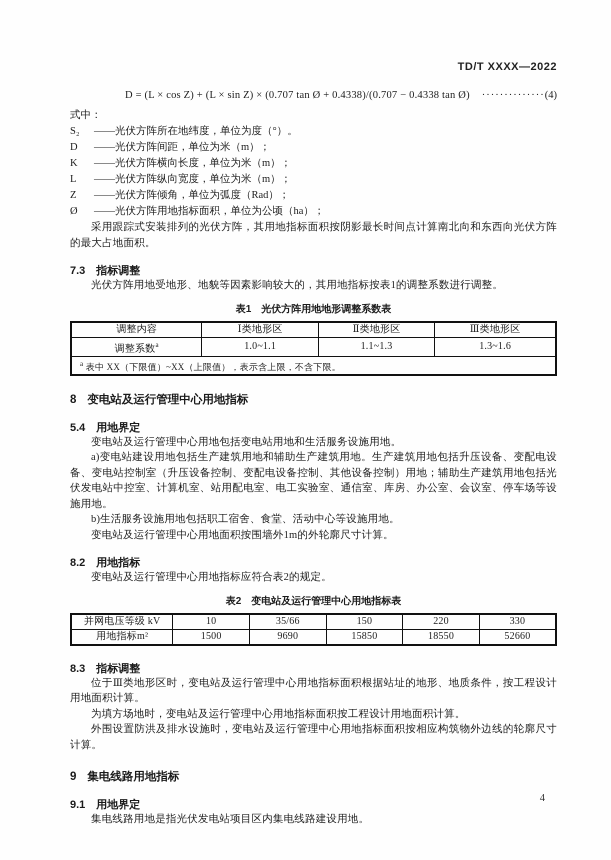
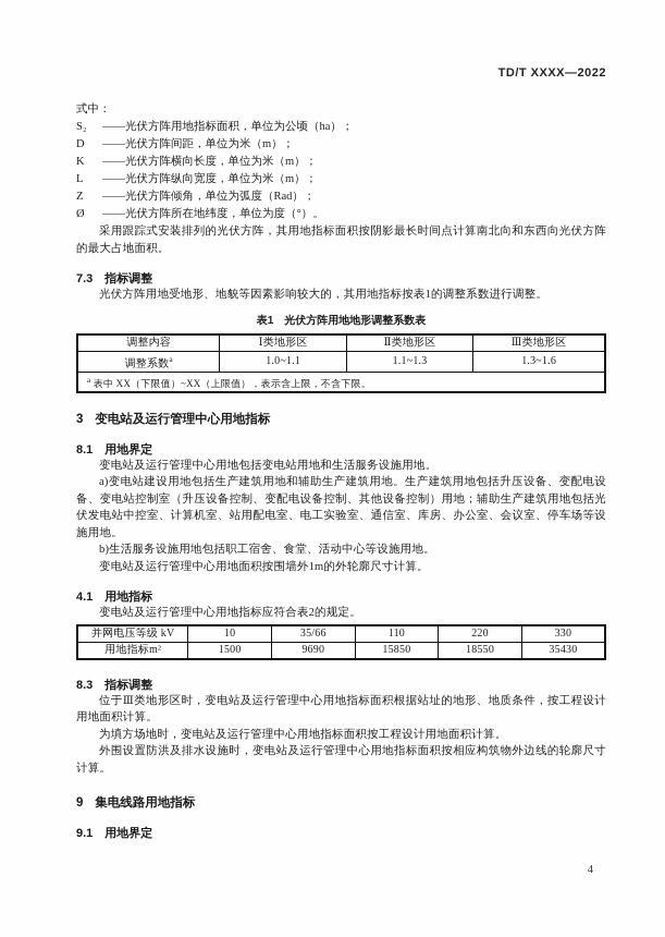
  TD/T XXXX—2022
- D = (L × cos Z) + (L × sin Z) × (0.707 tan Ø + 0.4338)/(0.707 − 0.4338 tan Ø)
- ··············(4)
  式中：
  S₂
- ——光伏方阵所在地纬度，单位为度（°）。
+ ——光伏方阵用地指标面积，单位为公顷（ha）；
  D
  ——光伏方阵间距，单位为米（m）；
  K
  ——光伏方阵横向长度，单位为米（m）；
  L
  ——光伏方阵纵向宽度，单位为米（m）；
  Z
  ——光伏方阵倾角，单位为弧度（Rad）；
  Ø
- ——光伏方阵用地指标面积，单位为公顷（ha）；
+ ——光伏方阵所在地纬度，单位为度（°）。
  采用跟踪式安装排列的光伏方阵，其用地指标面积按阴影最长时间点计算南北向和东西向光伏方阵的最大占地面积。
  7.3 指标调整
  光伏方阵用地受地形、地貌等因素影响较大的，其用地指标按表1的调整系数进行调整。
  表1 光伏方阵用地地形调整系数表
  调整内容	Ⅰ类地形区	Ⅱ类地形区	Ⅲ类地形区
  调整系数a	1.0~1.1	1.1~1.3	1.3~1.6
  a 表中 XX（下限值）~XX（上限值），表示含上限，不含下限。
- 8 变电站及运行管理中心用地指标
+ 3 变电站及运行管理中心用地指标
- 5.4 用地界定
+ 8.1 用地界定
  变电站及运行管理中心用地包括变电站用地和生活服务设施用地。
  a)变电站建设用地包括生产建筑用地和辅助生产建筑用地。生产建筑用地包括升压设备、变配电设备、变电站控制室（升压设备控制、变配电设备控制、其他设备控制）用地；辅助生产建筑用地包括光伏发电站中控室、计算机室、站用配电室、电工实验室、通信室、库房、办公室、会议室、停车场等设施用地。
  b)生活服务设施用地包括职工宿舍、食堂、活动中心等设施用地。
  变电站及运行管理中心用地面积按围墙外1m的外轮廓尺寸计算。
- 8.2 用地指标
+ 4.1 用地指标
  变电站及运行管理中心用地指标应符合表2的规定。
- 表2 变电站及运行管理中心用地指标表
- 并网电压等级 kV	10	35/66	150	220	330
+ 并网电压等级 kV	10	35/66	110	220	330
- 用地指标m²	1500	9690	15850	18550	52660
+ 用地指标m²	1500	9690	15850	18550	35430
  8.3 指标调整
  位于Ⅲ类地形区时，变电站及运行管理中心用地指标面积根据站址的地形、地质条件，按工程设计用地面积计算。
  为填方场地时，变电站及运行管理中心用地指标面积按工程设计用地面积计算。
  外围设置防洪及排水设施时，变电站及运行管理中心用地指标面积按相应构筑物外边线的轮廓尺寸计算。
  9 集电线路用地指标
  9.1 用地界定
- 集电线路用地是指光伏发电站项目区内集电线路建设用地。
  4
